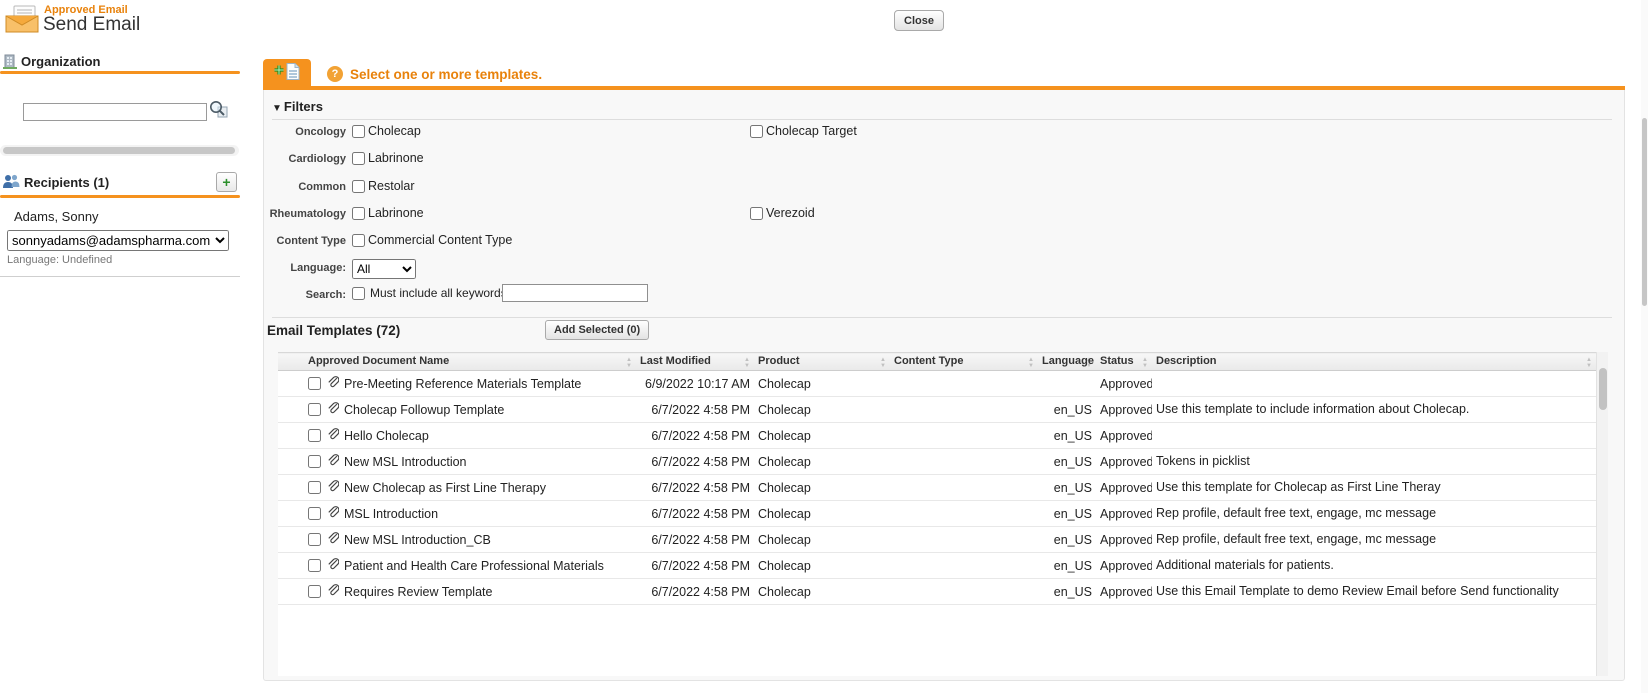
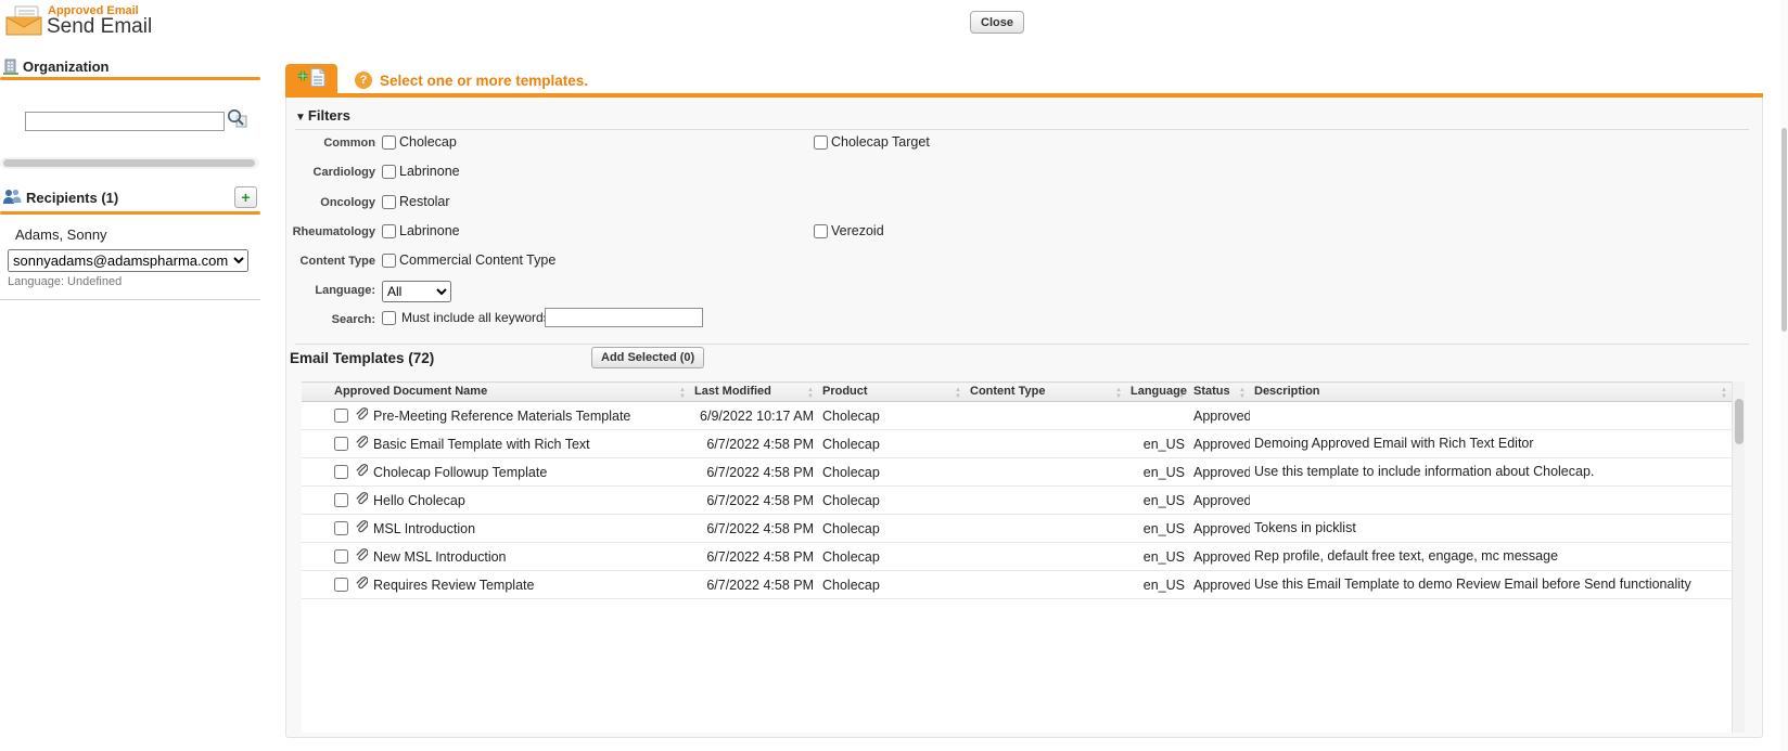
  Approved Email
  Send Email
  Close
  Organization
  Recipients (1)
  +
  Adams, Sonny
  sonnyadams@adamspharma.com
  Language: Undefined
  ?
  Select one or more templates.
  ▼ Filters
- Oncology
+ Common
  Cholecap
  Cholecap Target
  Cardiology
  Labrinone
- Common
+ Oncology
  Restolar
  Rheumatology
  Labrinone
  Verezoid
  Content Type
  Commercial Content Type
  Language:
  All
  Search:
  Must include all keyword
  Email Templates (72)
  Add Selected (0)
  	Approved Document Name	Last Modified	Product	Content Type	Language	Status	Description
  	Pre-Meeting Reference Materials Template	6/9/2022 10:17 AM	Cholecap			Approved
+ 	Basic Email Template with Rich Text	6/7/2022 4:58 PM	Cholecap		en_US	Approved	Demoing Approved Email with Rich Text Editor
  	Cholecap Followup Template	6/7/2022 4:58 PM	Cholecap		en_US	Approved	Use this template to include information about Cholecap.
  	Hello Cholecap	6/7/2022 4:58 PM	Cholecap		en_US	Approved
- 	New MSL Introduction	6/7/2022 4:58 PM	Cholecap		en_US	Approved	Tokens in picklist
+ 	MSL Introduction	6/7/2022 4:58 PM	Cholecap		en_US	Approved	Tokens in picklist
- 	New Cholecap as First Line Therapy	6/7/2022 4:58 PM	Cholecap		en_US	Approved	Use this template for Cholecap as First Line Theray
- 	MSL Introduction	6/7/2022 4:58 PM	Cholecap		en_US	Approved	Rep profile, default free text, engage, mc message
+ 	New MSL Introduction	6/7/2022 4:58 PM	Cholecap		en_US	Approved	Rep profile, default free text, engage, mc message
- 	New MSL Introduction_CB	6/7/2022 4:58 PM	Cholecap		en_US	Approved	Rep profile, default free text, engage, mc message
- 	Patient and Health Care Professional Materials	6/7/2022 4:58 PM	Cholecap		en_US	Approved	Additional materials for patients.
  	Requires Review Template	6/7/2022 4:58 PM	Cholecap		en_US	Approved	Use this Email Template to demo Review Email before Send functionality
